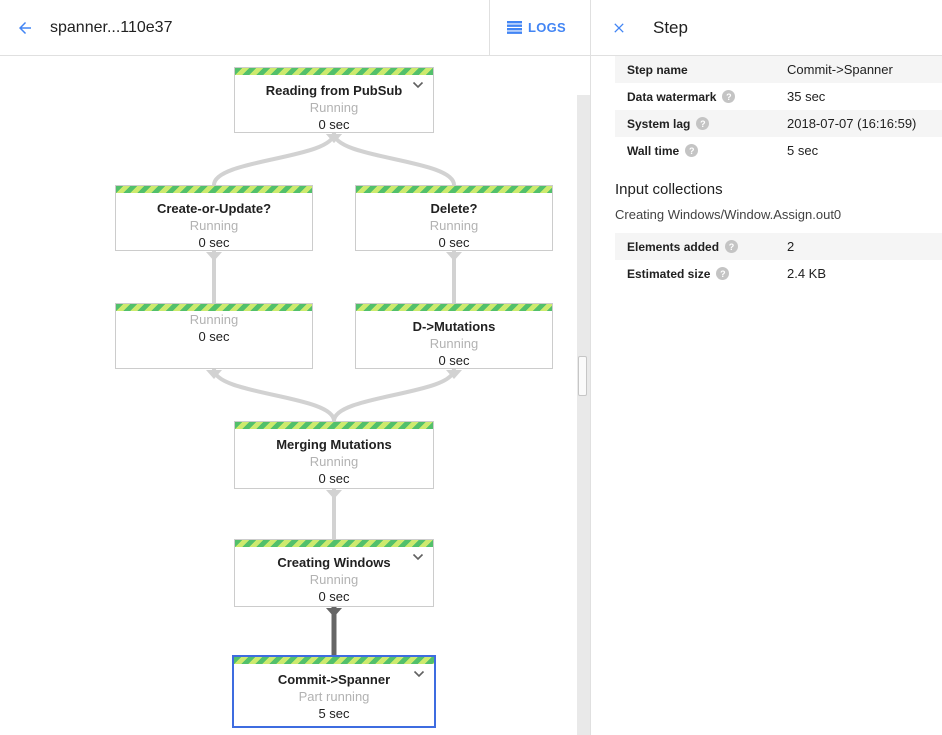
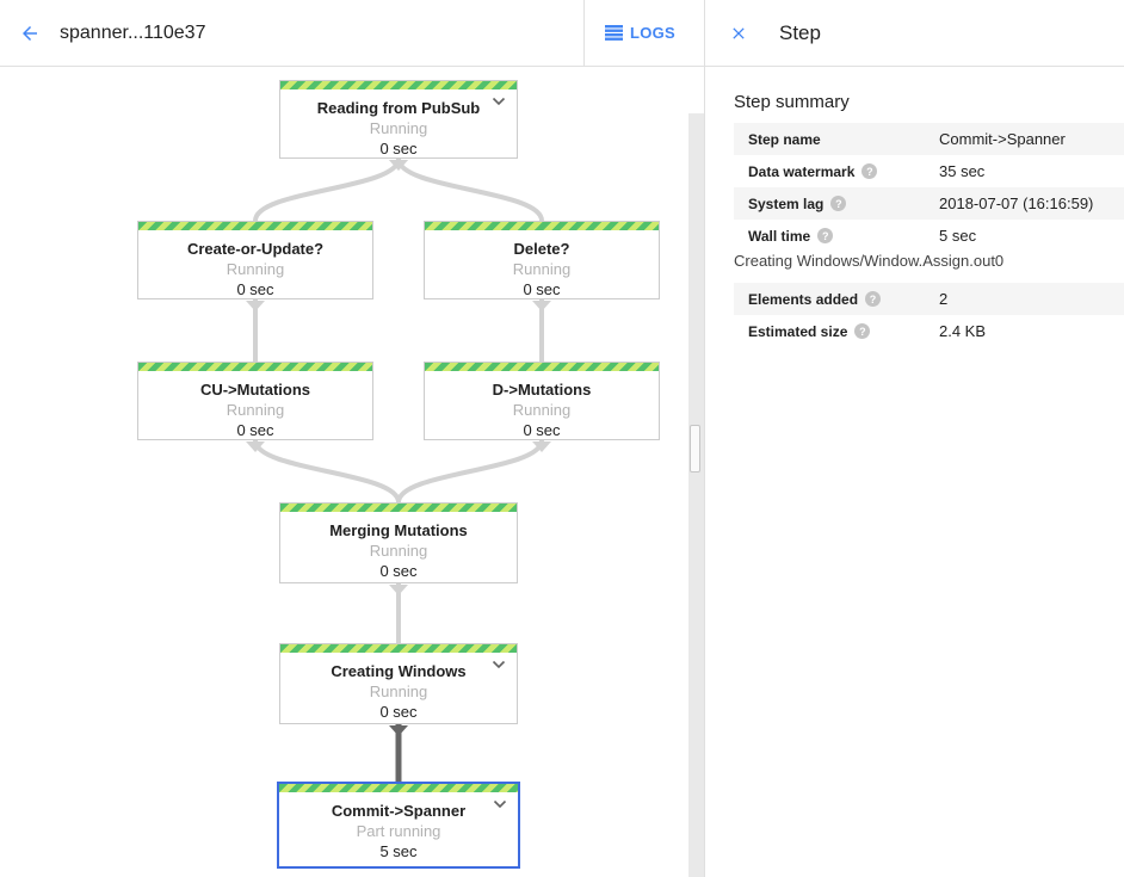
  spanner...110e37
  LOGS
  Reading from PubSub
  Running
  0 sec
  Create-or-Update?
  Running
  0 sec
  Delete?
  Running
  0 sec
+ CU->Mutations
  Running
  0 sec
  D->Mutations
  Running
  0 sec
  Merging Mutations
  Running
  0 sec
  Creating Windows
  Running
  0 sec
  Commit->Spanner
  Part running
  5 sec
  Step
+ Step summary
  Step name
  Commit->Spanner
  Data watermark
  ?
  35 sec
  System lag
  ?
  2018-07-07 (16:16:59)
  Wall time
  ?
  5 sec
- Input collections
  Creating Windows/Window.Assign.out0
  Elements added
  ?
  2
  Estimated size
  ?
  2.4 KB
